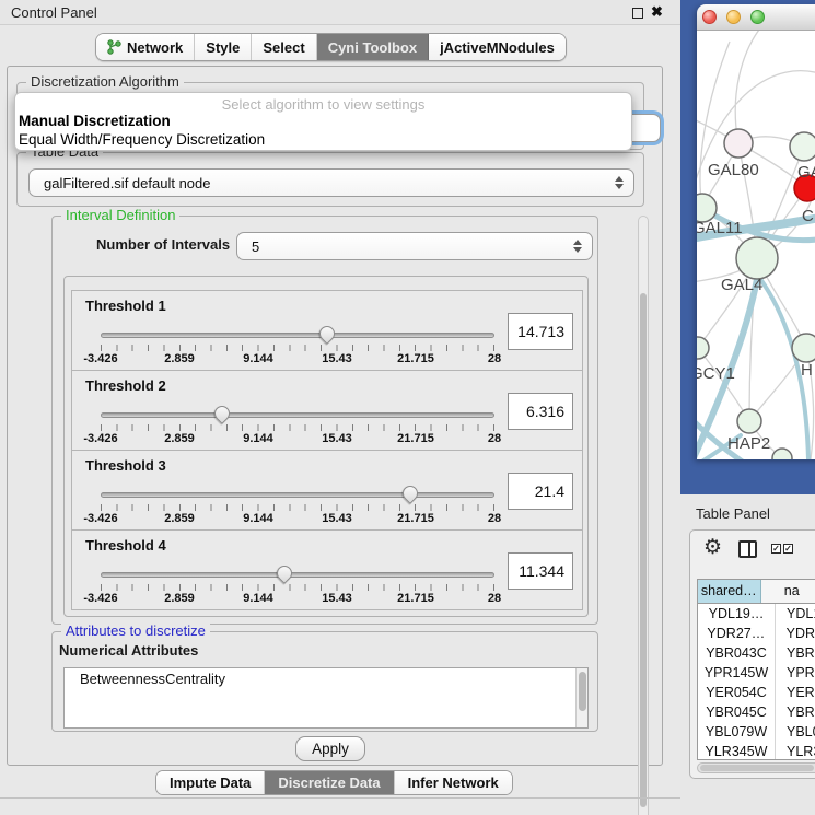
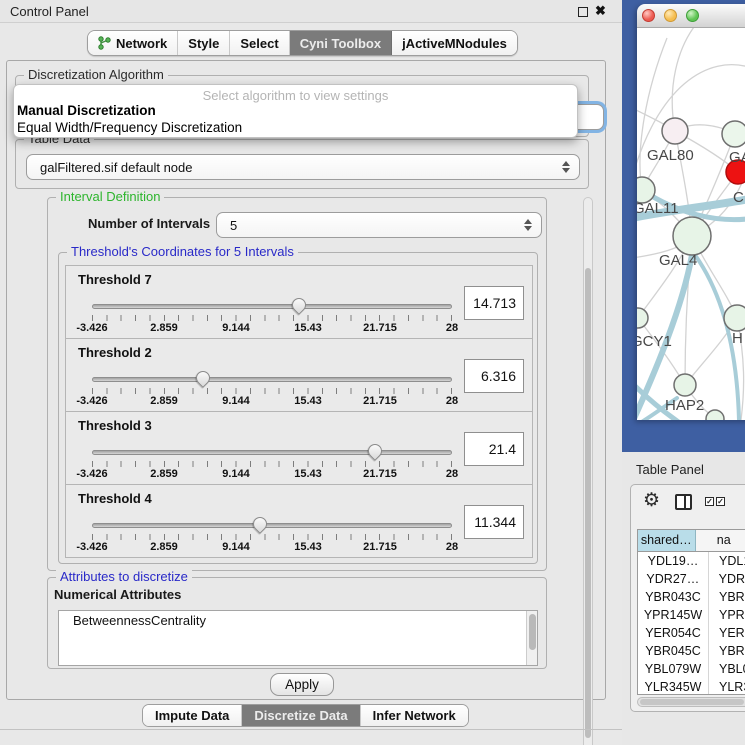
  Control Panel
  ✖
  Network
  Style
  Select
  Cyni Toolbox
  jActiveMNodules
  Discretization Algorithm
  Table Data
  galFiltered.sif default node
  Interval Definition
  Number of Intervals
  5
+ Threshold's Coordinates for 5 Intervals
- Threshold 1
+ Threshold 7
  -3.426
  2.859
  9.144
  15.43
  21.715
  28
  14.713
  Threshold 2
  -3.426
  2.859
  9.144
  15.43
  21.715
  28
  6.316
  Threshold 3
  -3.426
  2.859
  9.144
  15.43
  21.715
  28
  21.4
  Threshold 4
  -3.426
  2.859
  9.144
  15.43
  21.715
  28
  11.344
  Attributes to discretize
  Numerical Attributes
  BetweennessCentrality
  Apply
  Select algorithm to view settings
  Manual Discretization
  Equal Width/Frequency Discretization
  Impute Data
  Discretize Data
  Infer Network
  GAL80
  C
  GAL11
  GAL4
  GCY1
  H
  HAP2
  Table Panel
  ⚙
  ✓
  ✓
  shared…
  na
  YDL19…
  YDL
  YDR27…
  YDR
  YBR043C
  YBR
  YPR145W
  YPR
  YER054C
  YER
  YBR045C
  YBR
  YBL079W
  YBL
  YLR345W
  YLR
